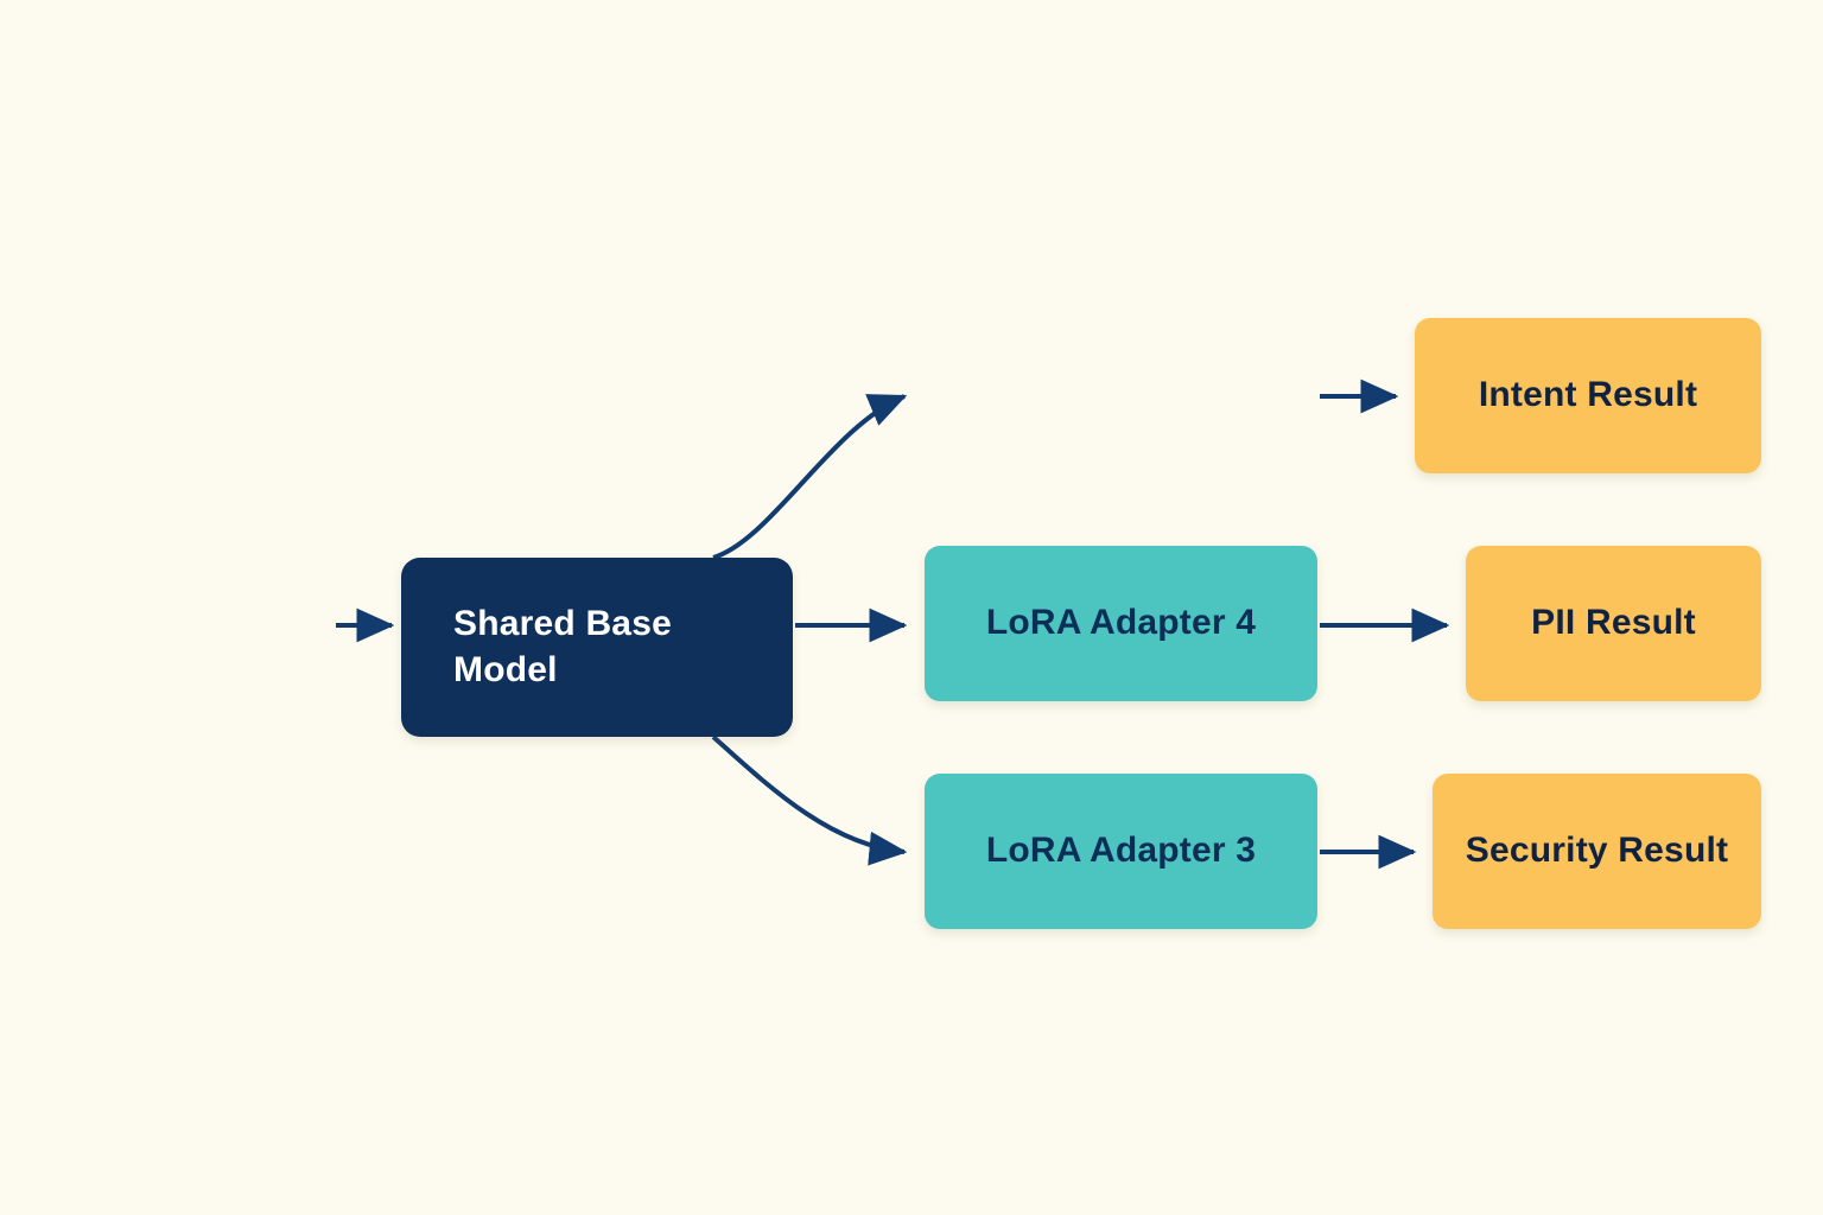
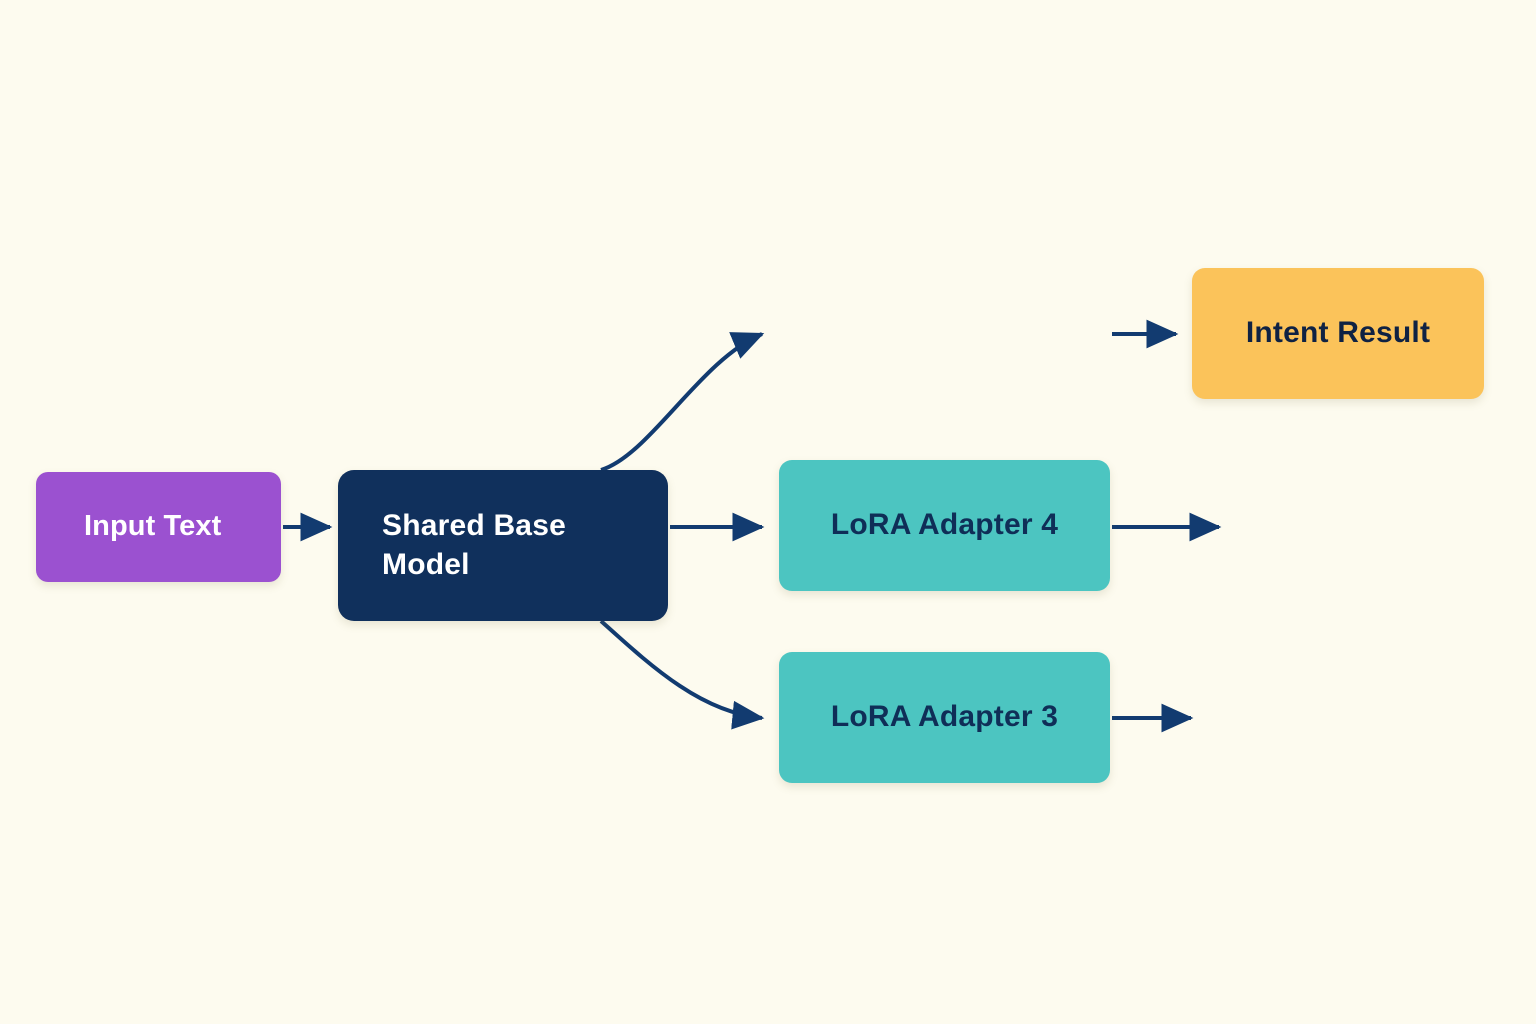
+ Input Text
  Shared Base
  Model
  LoRA Adapter 4
  LoRA Adapter 3
  Intent Result
- PII Result
- Security Result
